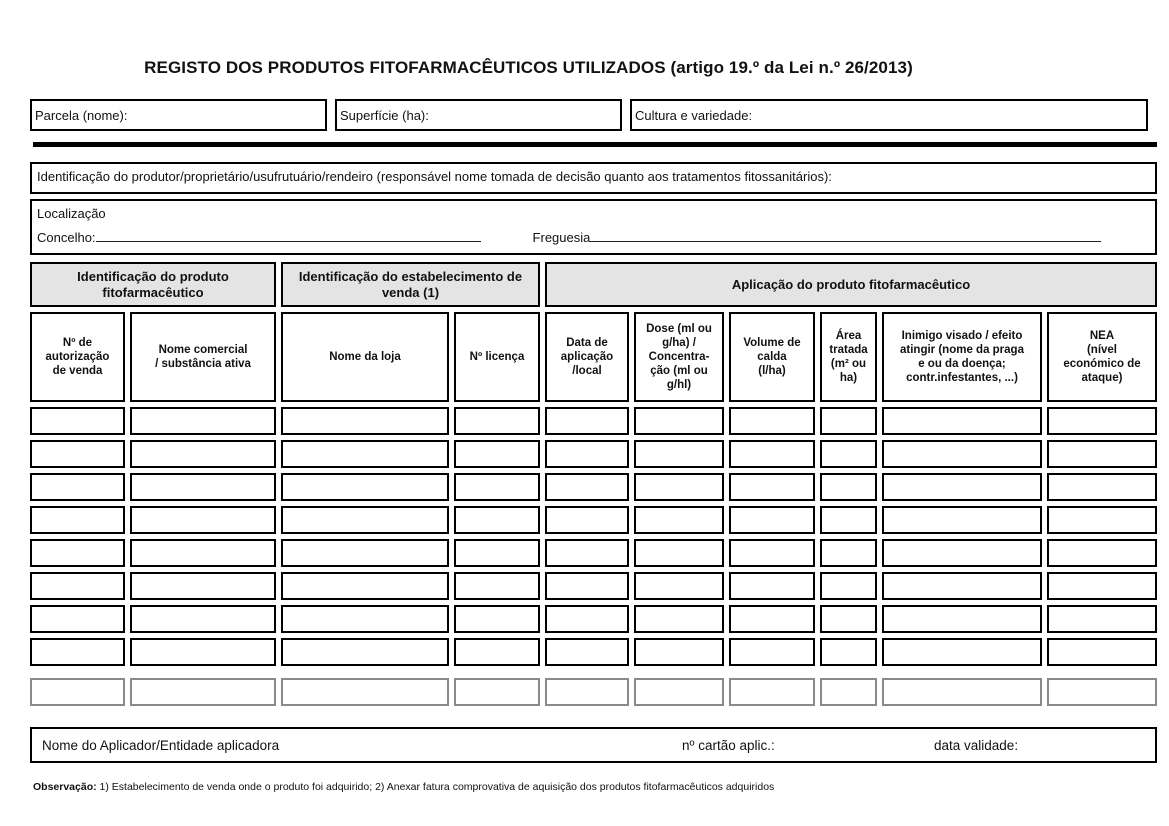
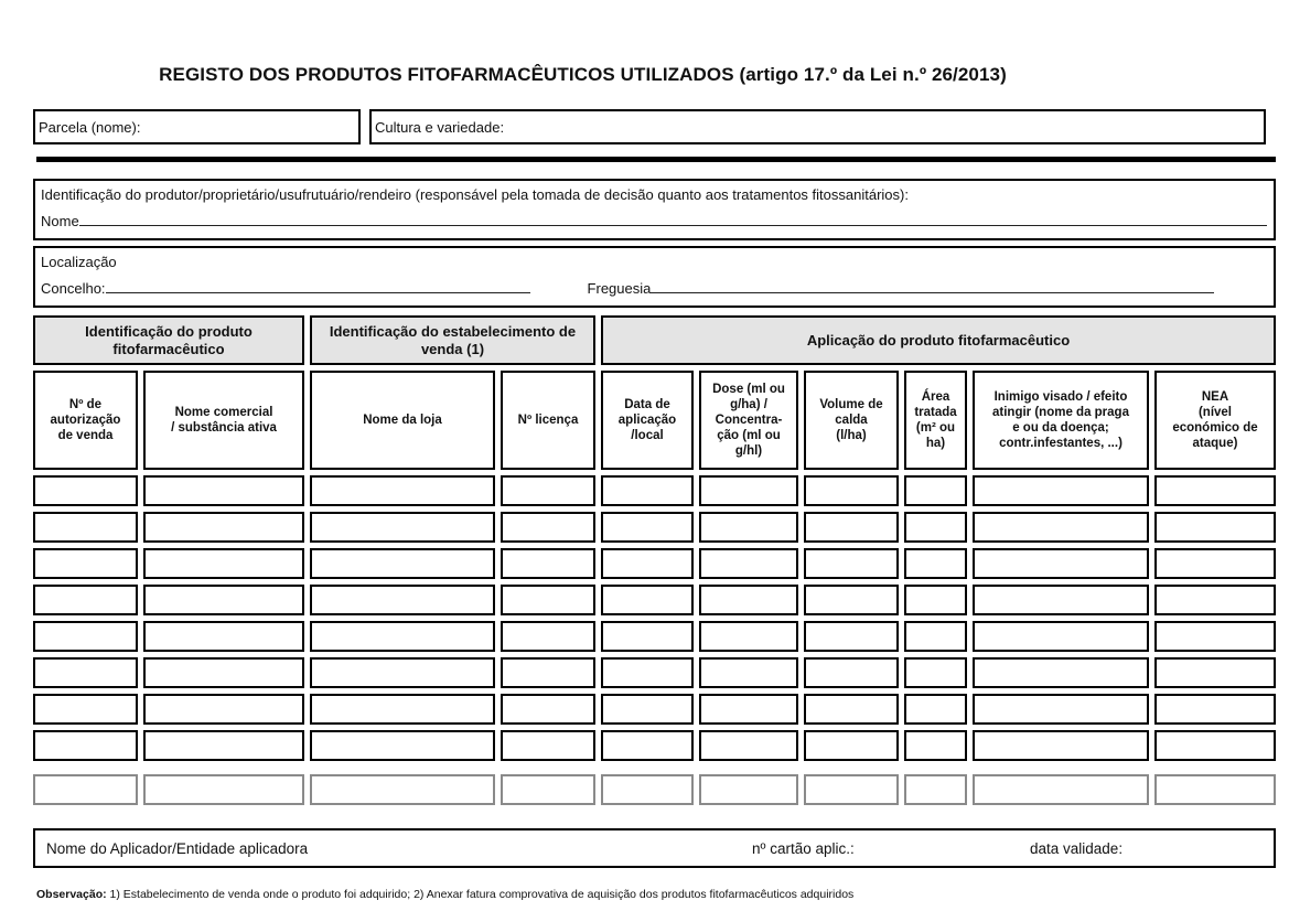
- REGISTO DOS PRODUTOS FITOFARMACÊUTICOS UTILIZADOS (artigo 19.º da Lei n.º 26/2013)
+ REGISTO DOS PRODUTOS FITOFARMACÊUTICOS UTILIZADOS (artigo 17.º da Lei n.º 26/2013)
  Parcela (nome):
- Superfície (ha):
  Cultura e variedade:
- Identificação do produtor/proprietário/usufrutuário/rendeiro (responsável nome tomada de decisão quanto aos tratamentos fitossanitários):
+ Identificação do produtor/proprietário/usufrutuário/rendeiro (responsável pela tomada de decisão quanto aos tratamentos fitossanitários):
+ Nome
  Localização
  Concelho:
  Freguesia
  Identificação do produto
  fitofarmacêutico
  Identificação do estabelecimento de
  venda (1)
  Aplicação do produto fitofarmacêutico
  Nº de
  autorização
  de venda
  Nome comercial
  / substância ativa
  Nome da loja
  Nº licença
  Data de
  aplicação
  /local
  Dose (ml ou
  g/ha) /
  Concentra-
  ção (ml ou
  g/hl)
  Volume de
  calda
  (l/ha)
  Área
  tratada
  (m² ou
  ha)
  Inimigo visado / efeito
  atingir (nome da praga
  e ou da doença;
  contr.infestantes, ...)
  NEA
  (nível
  económico de
  ataque)
  Nome do Aplicador/Entidade aplicadora
  nº cartão aplic.:
  data validade:
  Observação: 1) Estabelecimento de venda onde o produto foi adquirido; 2) Anexar fatura comprovativa de aquisição dos produtos fitofarmacêuticos adquiridos
